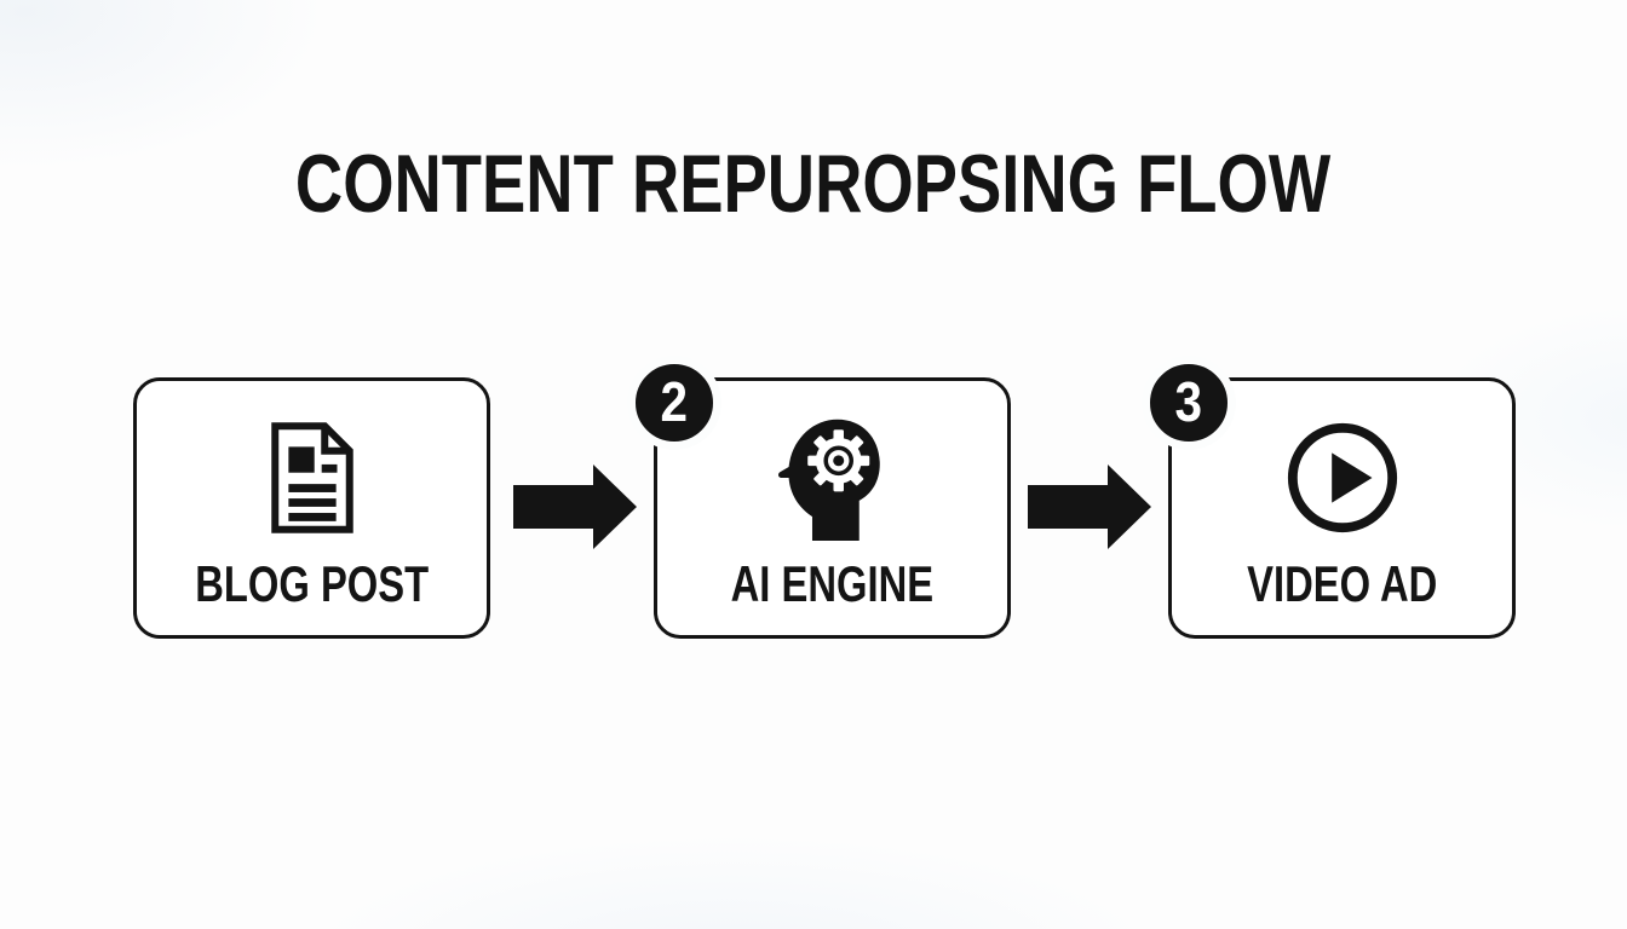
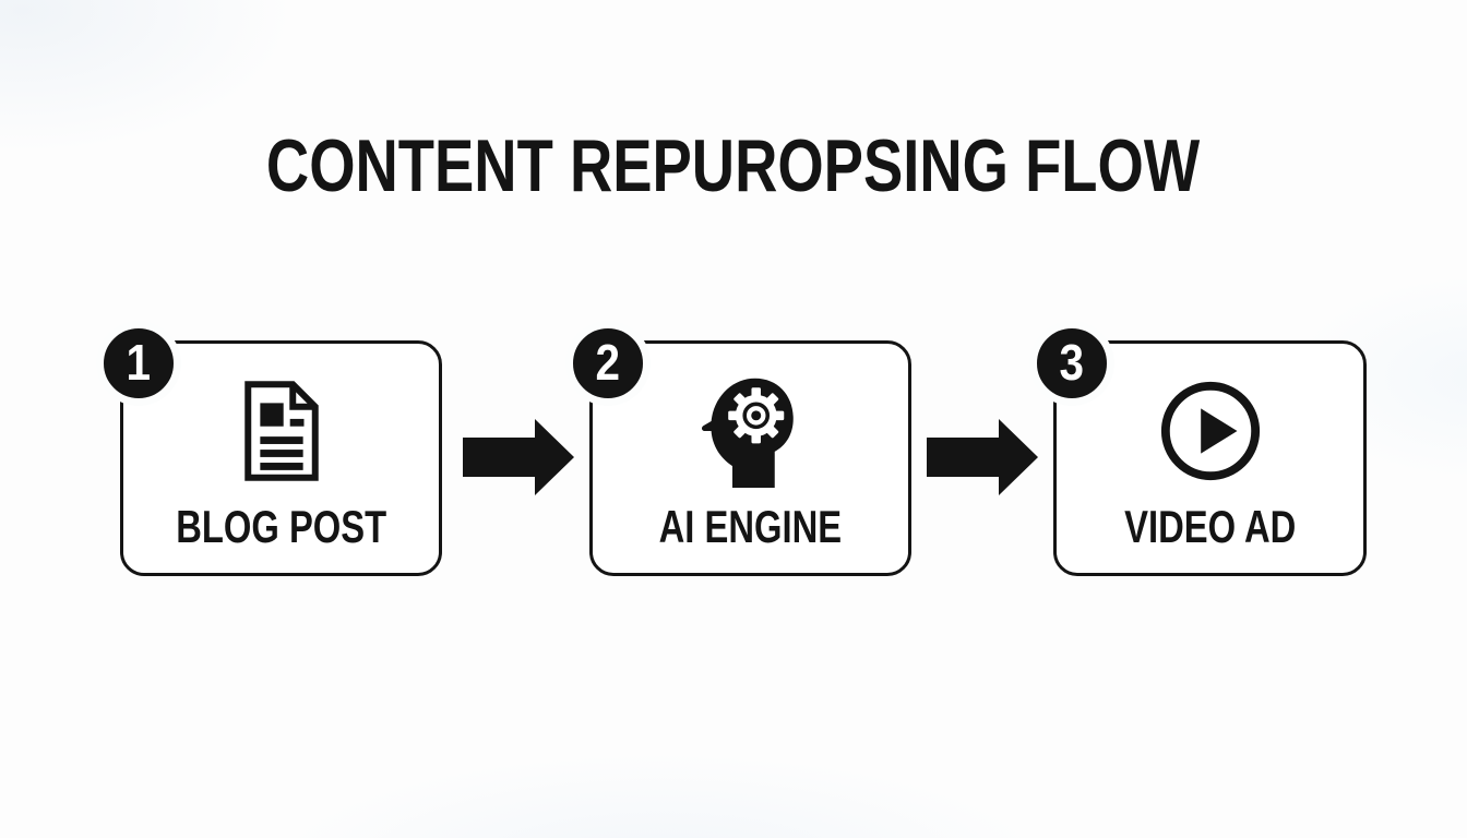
  CONTENT REPUROPSING FLOW
+ 1
  BLOG POST
  2
  AI ENGINE
  3
  VIDEO AD
